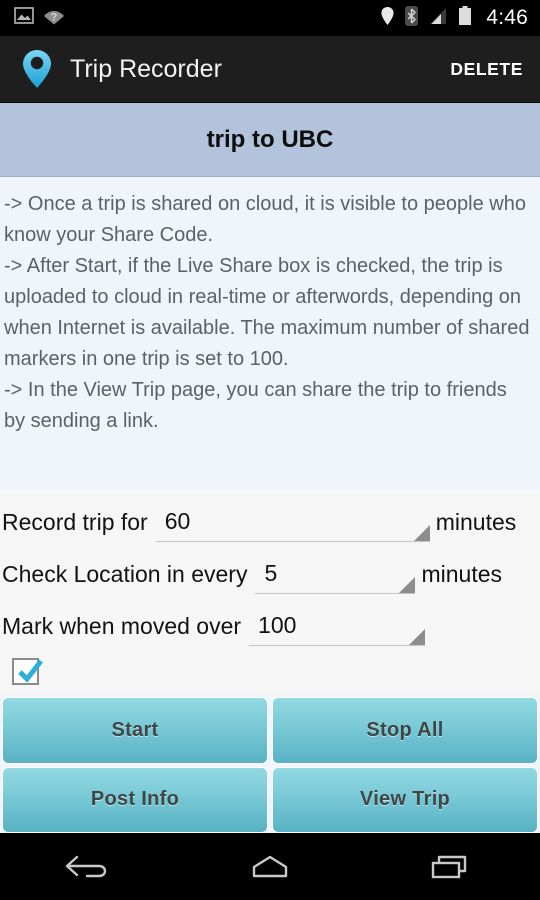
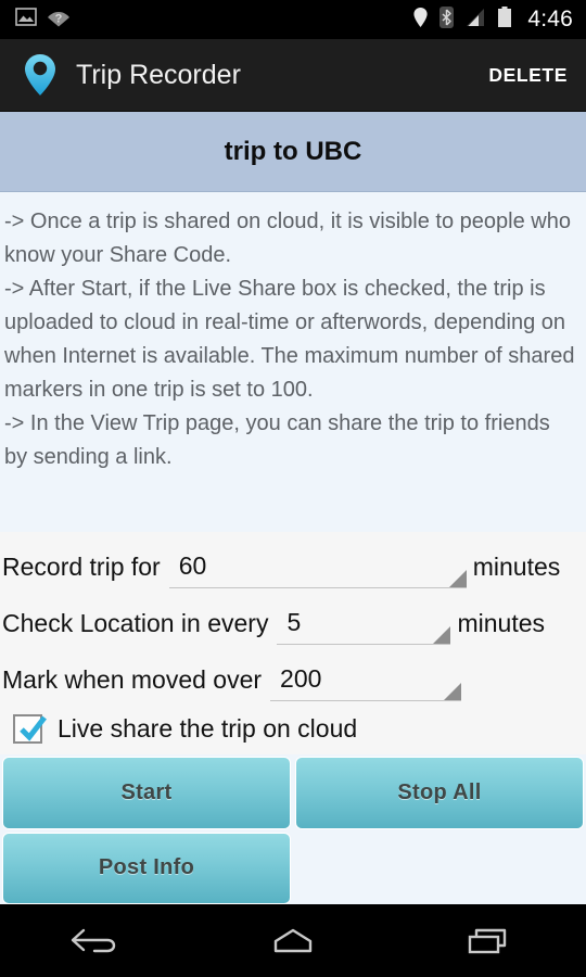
  ?
  4:46
  Trip Recorder
  DELETE
  trip to UBC
  -> Once a trip is shared on cloud, it is visible to people who know your Share Code.
  -> After Start, if the Live Share box is checked, the trip is uploaded to cloud in real-time or afterwords, depending on when Internet is available. The maximum number of shared markers in one trip is set to 100.
  -> In the View Trip page, you can share the trip to friends by sending a link.
  Record trip for
  60
  minutes
  Check Location in every
  5
  minutes
  Mark when moved over
- 100
+ 200
+ Live share the trip on cloud
  Start
  Stop All
  Post Info
- View Trip
